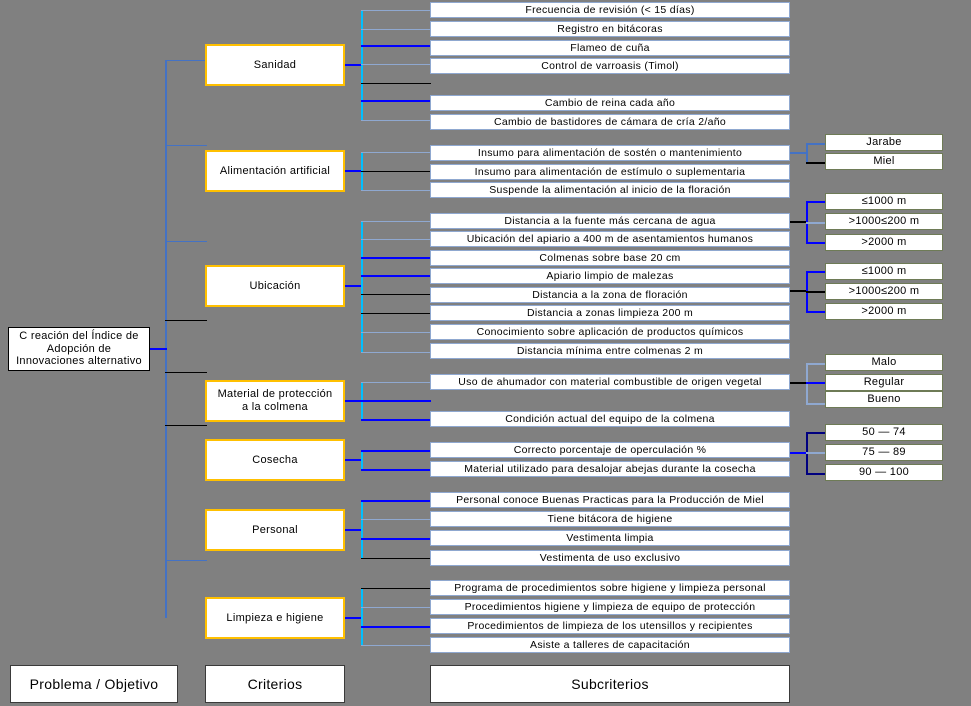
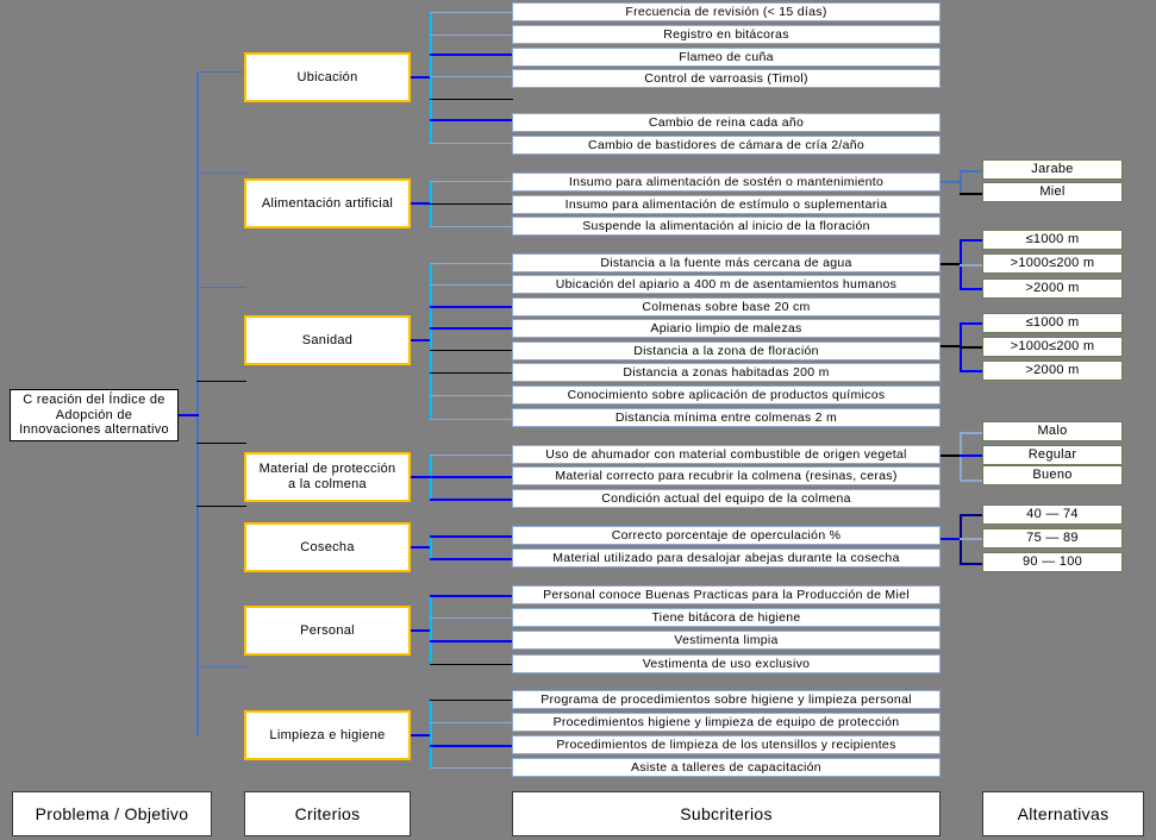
  C reación del Índice de
  Adopción de
  Innovaciones alternativo
- Sanidad
+ Ubicación
  Alimentación artificial
- Ubicación
+ Sanidad
  Material de protección
  a la colmena
  Cosecha
  Personal
  Limpieza e higiene
  Frecuencia de revisión (< 15 días)
  Registro en bitácoras
  Flameo de cuña
  Control de varroasis (Timol)
  Cambio de reina cada año
  Cambio de bastidores de cámara de cría 2/año
  Insumo para alimentación de sostén o mantenimiento
  Insumo para alimentación de estímulo o suplementaria
  Suspende la alimentación al inicio de la floración
  Distancia a la fuente más cercana de agua
  Ubicación del apiario a 400 m de asentamientos humanos
  Colmenas sobre base 20 cm
  Apiario limpio de malezas
  Distancia a la zona de floración
- Distancia a zonas limpieza 200 m
+ Distancia a zonas habitadas 200 m
  Conocimiento sobre aplicación de productos químicos
  Distancia mínima entre colmenas 2 m
  Uso de ahumador con material combustible de origen vegetal
+ Material correcto para recubrir la colmena (resinas, ceras)
  Condición actual del equipo de la colmena
  Correcto porcentaje de operculación %
  Material utilizado para desalojar abejas durante la cosecha
  Personal conoce Buenas Practicas para la Producción de Miel
  Tiene bitácora de higiene
  Vestimenta limpia
  Vestimenta de uso exclusivo
  Programa de procedimientos sobre higiene y limpieza personal
  Procedimientos higiene y limpieza de equipo de protección
  Procedimientos de limpieza de los utensillos y recipientes
  Asiste a talleres de capacitación
  Jarabe
  Miel
  ≤1000 m
  >1000≤200 m
  >2000 m
  ≤1000 m
  >1000≤200 m
  >2000 m
  Malo
  Regular
  Bueno
- 50 — 74
+ 40 — 74
  75 — 89
  90 — 100
  Problema / Objetivo
  Criterios
  Subcriterios
+ Alternativas
